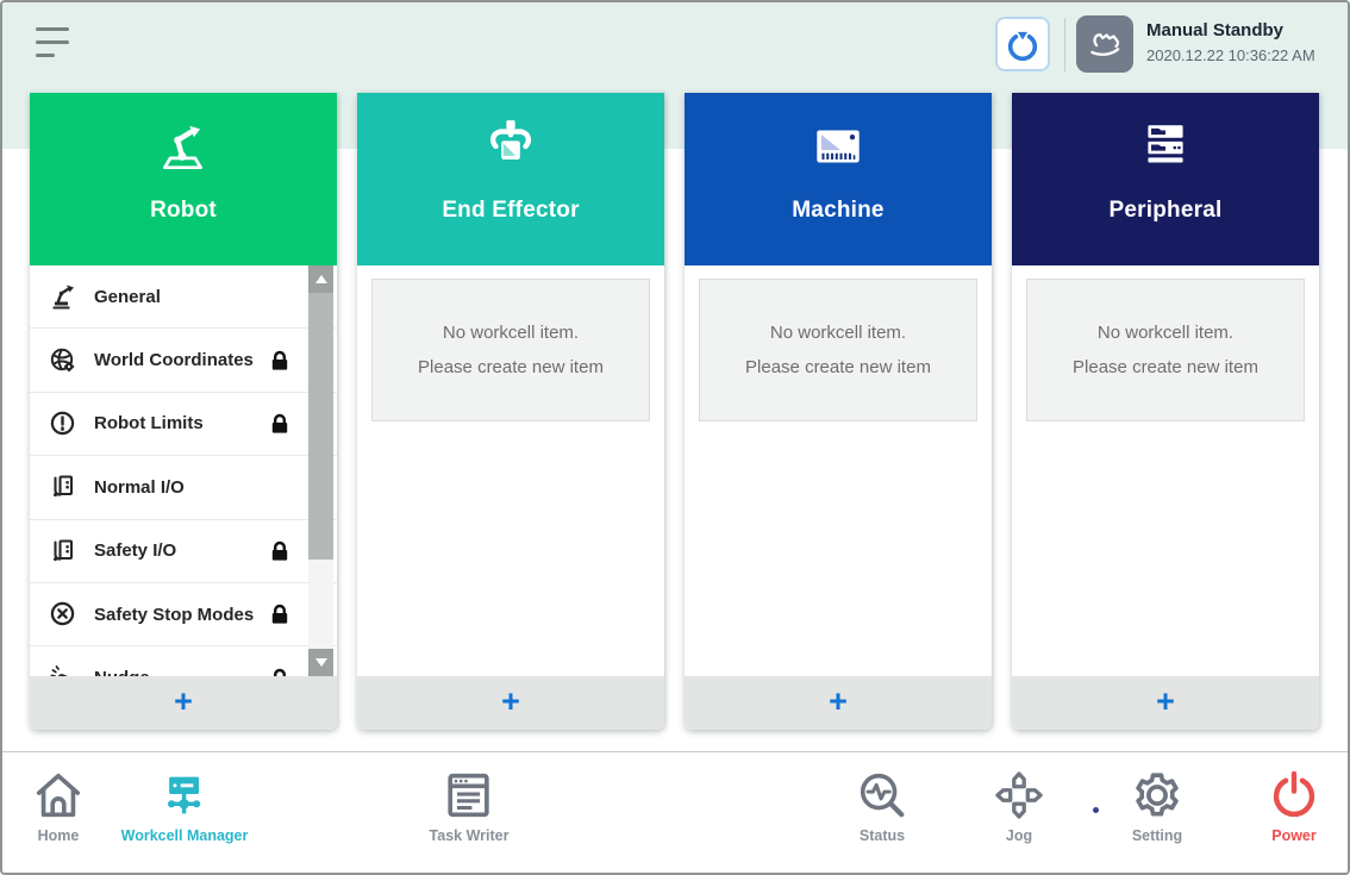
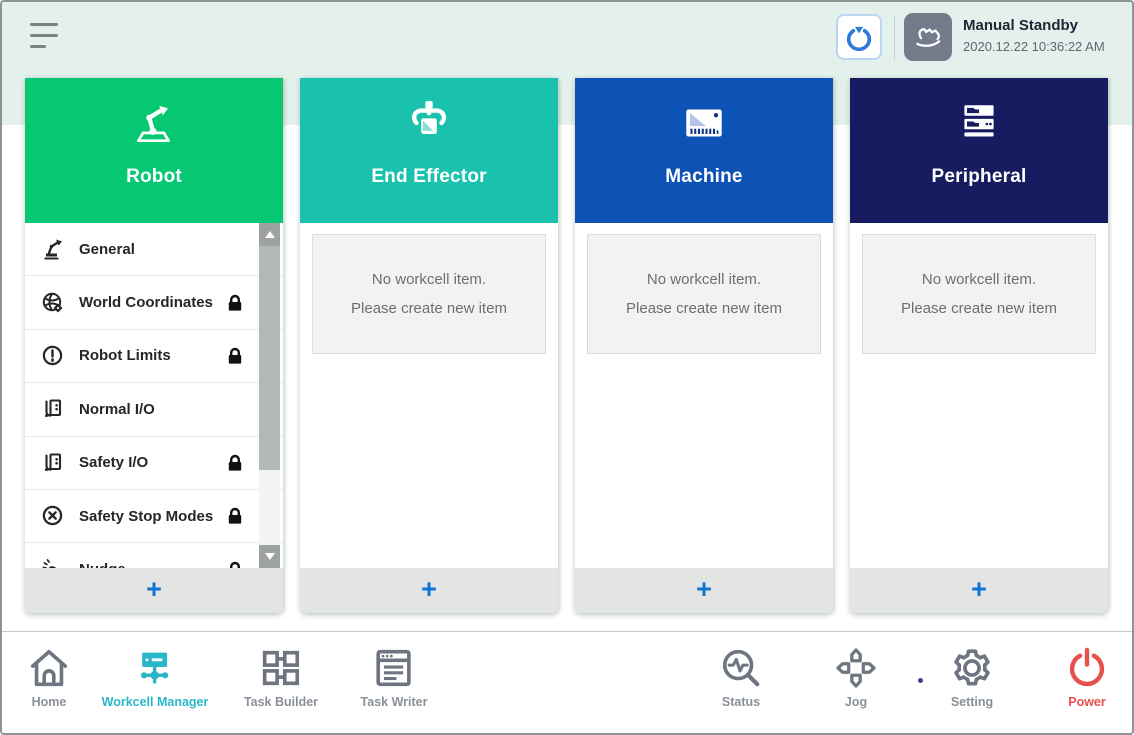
  Manual Standby
  2020.12.22 10:36:22 AM
  Robot
  General
  World Coordinates
  Robot Limits
  Normal I/O
  Safety I/O
  Safety Stop Modes
  +
  End Effector
  No workcell item.
  Please create new item
  +
  Machine
  No workcell item.
  Please create new item
  +
  Peripheral
  No workcell item.
  Please create new item
  +
  Home
  Workcell Manager
+ Task Builder
  Task Writer
  Status
  Jog
  Setting
  Power
